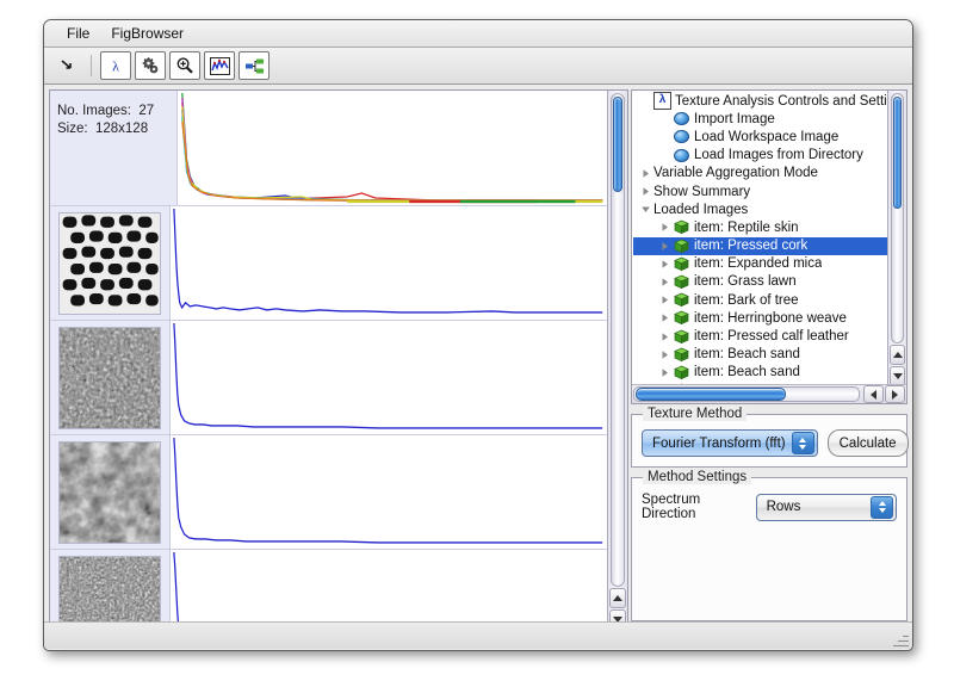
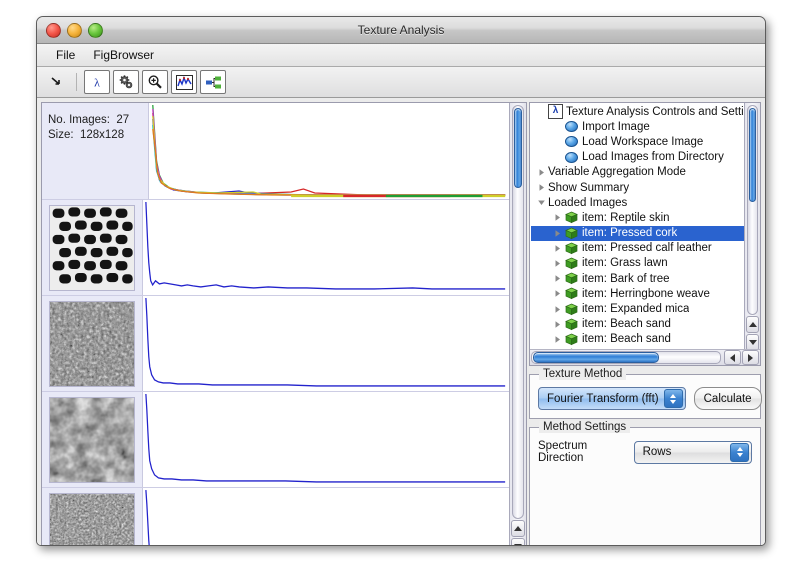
+ Texture Analysis
  File
  FigBrowser
  λ
  No. Images: 27
  Size: 128x128
  λ
  Texture Analysis Controls and Setti
  Import Image
  Load Workspace Image
  Load Images from Directory
  Variable Aggregation Mode
  Show Summary
  Loaded Images
  item: Reptile skin
  item: Pressed cork
- item: Expanded mica
+ item: Pressed calf leather
  item: Grass lawn
  item: Bark of tree
  item: Herringbone weave
- item: Pressed calf leather
+ item: Expanded mica
  item: Beach sand
  item: Beach sand
  Texture Method
  Fourier Transform (fft)
  Calculate
  Method Settings
  Spectrum Direction
  Rows
